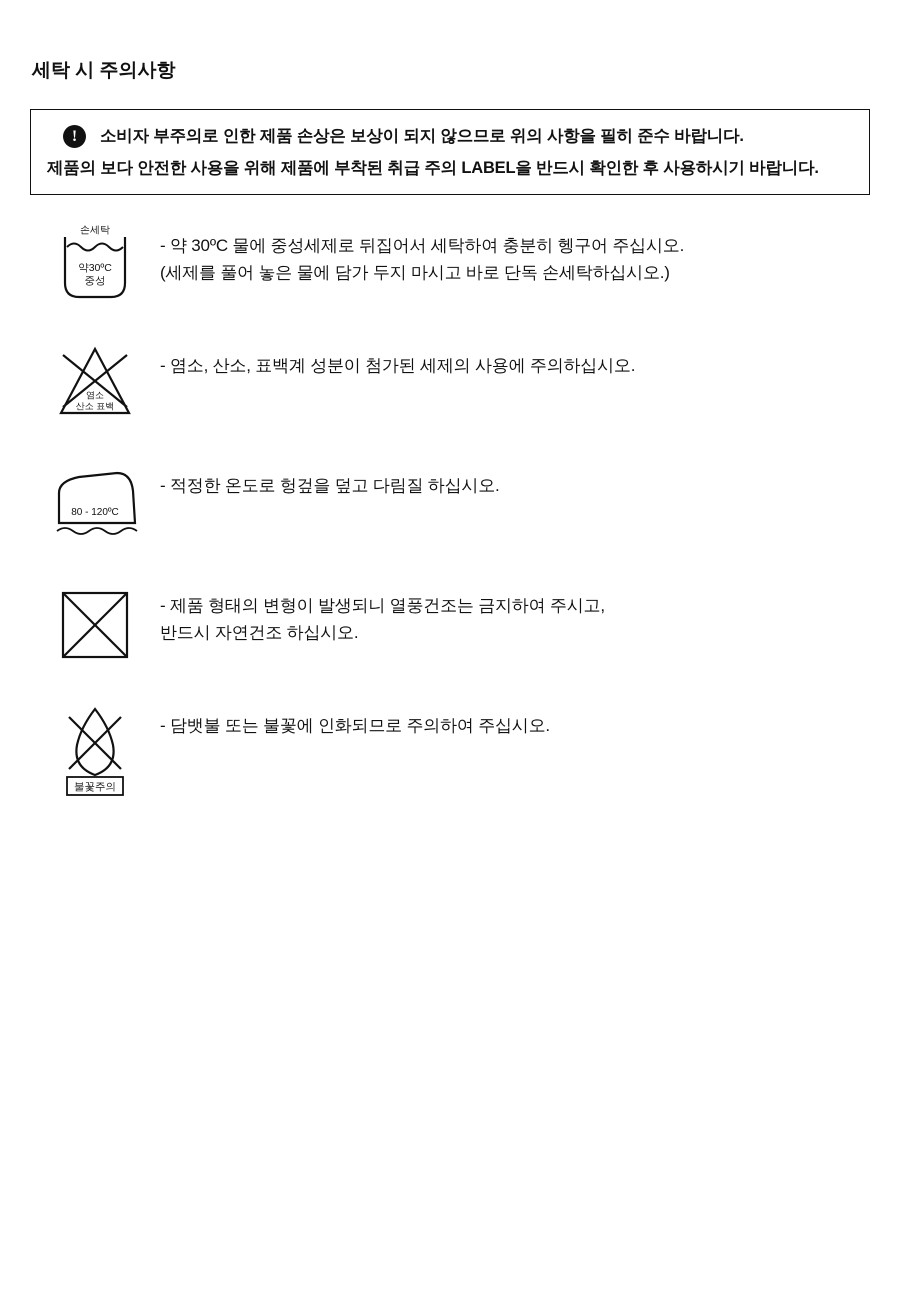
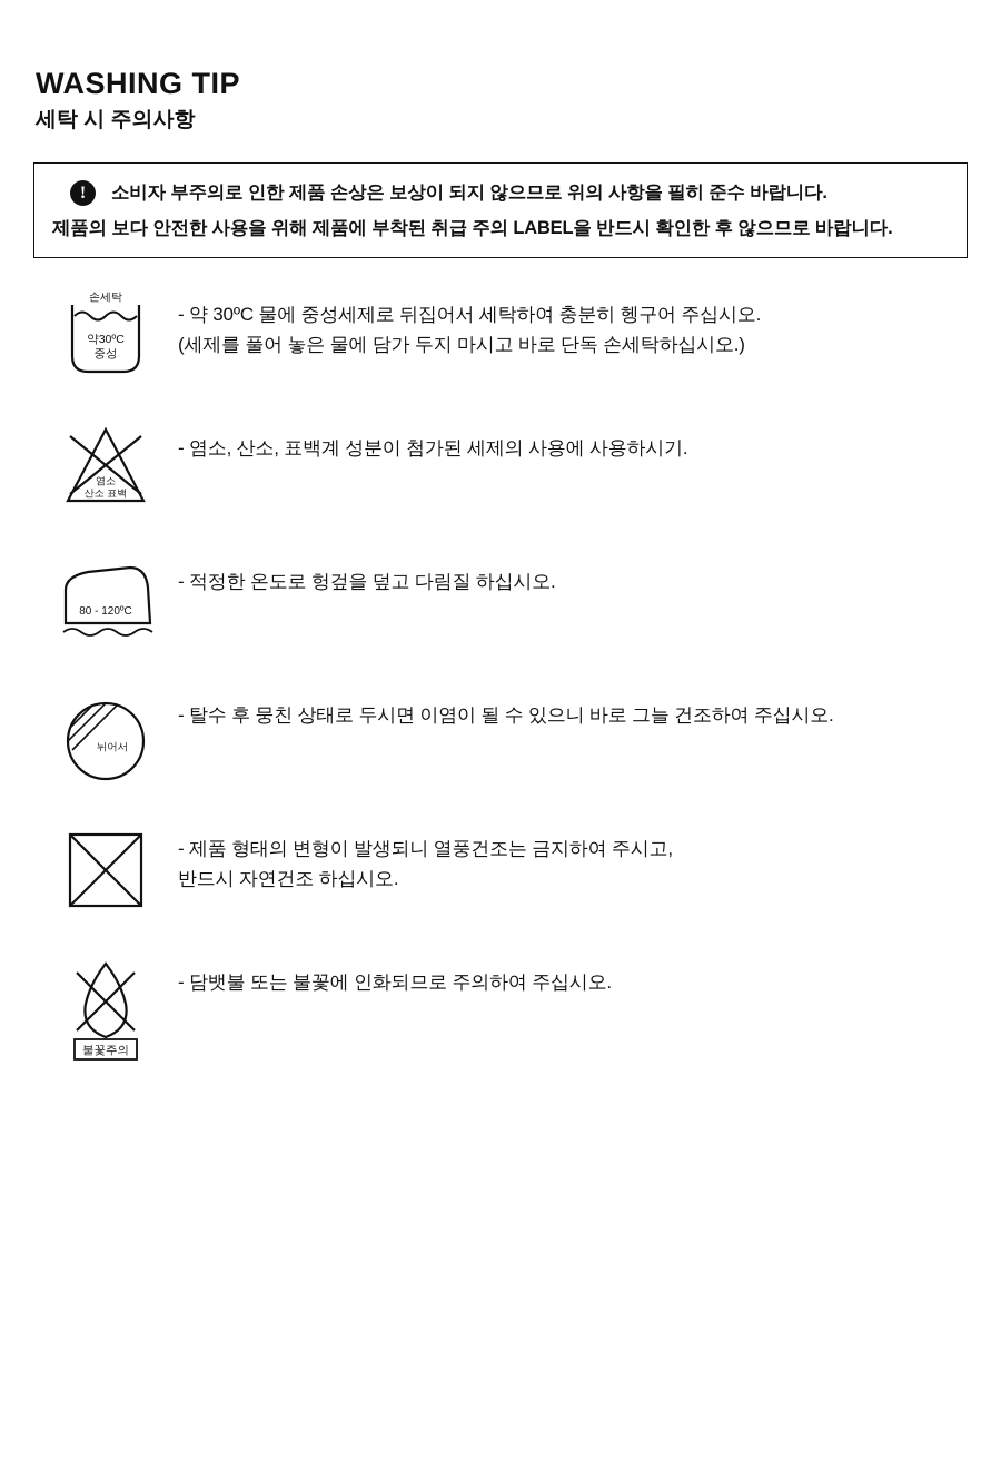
+ WASHING TIP
  세탁 시 주의사항
  !
  소비자 부주의로 인한 제품 손상은 보상이 되지 않으므로 위의 사항을 필히 준수 바랍니다.
- 제품의 보다 안전한 사용을 위해 제품에 부착된 취급 주의 LABEL을 반드시 확인한 후 사용하시기 바랍니다.
+ 제품의 보다 안전한 사용을 위해 제품에 부착된 취급 주의 LABEL을 반드시 확인한 후 않으므로 바랍니다.
  손세탁
  약30ºC
  중성
  - 약 30ºC 물에 중성세제로 뒤집어서 세탁하여 충분히 헹구어 주십시오.
  (세제를 풀어 놓은 물에 담가 두지 마시고 바로 단독 손세탁하십시오.)
  염소
  산소 표백
- - 염소, 산소, 표백계 성분이 첨가된 세제의 사용에 주의하십시오.
+ - 염소, 산소, 표백계 성분이 첨가된 세제의 사용에 사용하시기.
  80 - 120ºC
  - 적정한 온도로 헝겊을 덮고 다림질 하십시오.
+ 뉘어서
+ - 탈수 후 뭉친 상태로 두시면 이염이 될 수 있으니 바로 그늘 건조하여 주십시오.
  - 제품 형태의 변형이 발생되니 열풍건조는 금지하여 주시고,
  반드시 자연건조 하십시오.
  불꽃주의
  - 담뱃불 또는 불꽃에 인화되므로 주의하여 주십시오.
